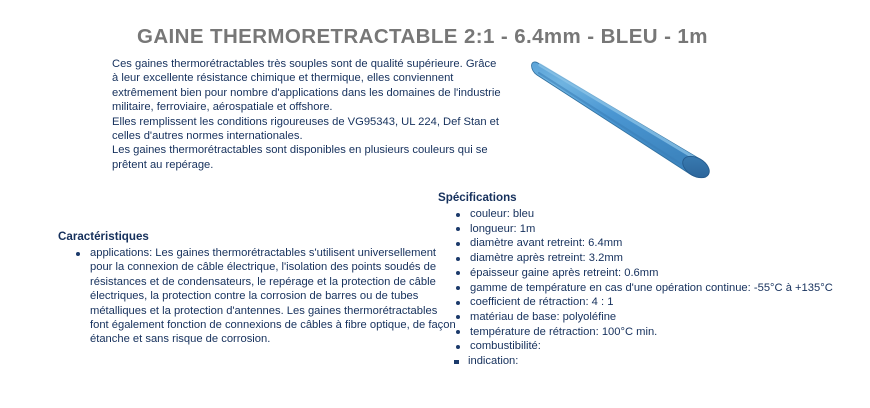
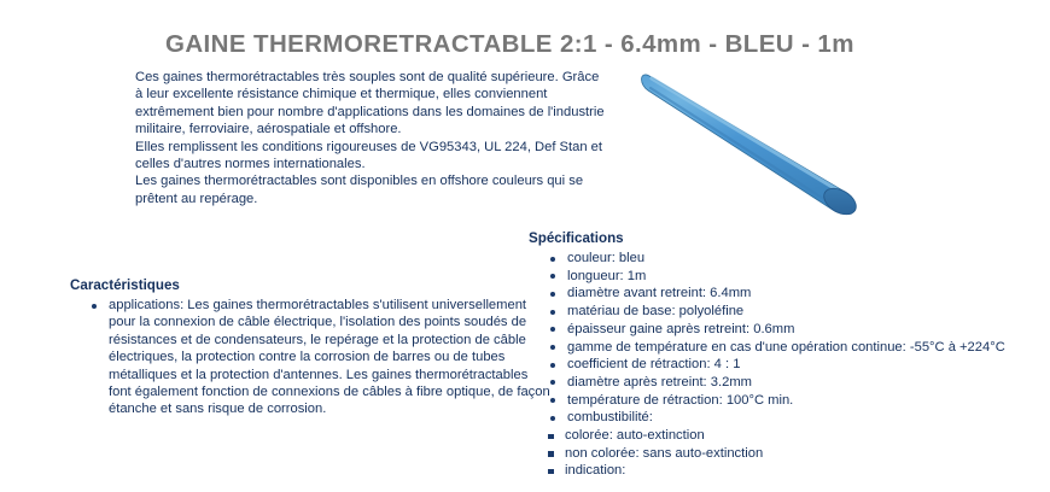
  GAINE THERMORETRACTABLE 2:1 - 6.4mm - BLEU - 1m
  Ces gaines thermorétractables très souples sont de qualité supérieure. Grâce à leur excellente résistance chimique et thermique, elles conviennent extrêmement bien pour nombre d'applications dans les domaines de l'industrie militaire, ferroviaire, aérospatiale et offshore.
  Elles remplissent les conditions rigoureuses de VG95343, UL 224, Def Stan et celles d'autres normes internationales.
- Les gaines thermorétractables sont disponibles en plusieurs couleurs qui se prêtent au repérage.
+ Les gaines thermorétractables sont disponibles en offshore couleurs qui se prêtent au repérage.
  Caractéristiques
  applications: Les gaines thermorétractables s'utilisent universellement pour la connexion de câble électrique, l'isolation des points soudés de résistances et de condensateurs, le repérage et la protection de câble électriques, la protection contre la corrosion de barres ou de tubes métalliques et la protection d'antennes. Les gaines thermorétractables font également fonction de connexions de câbles à fibre optique, de façon étanche et sans risque de corrosion.
  Spécifications
  couleur: bleu
  longueur: 1m
  diamètre avant retreint: 6.4mm
- diamètre après retreint: 3.2mm
+ matériau de base: polyoléfine
  épaisseur gaine après retreint: 0.6mm
- gamme de température en cas d'une opération continue: -55°C à +135°C
+ gamme de température en cas d'une opération continue: -55°C à +224°C
  coefficient de rétraction: 4 : 1
- matériau de base: polyoléfine
+ diamètre après retreint: 3.2mm
  température de rétraction: 100°C min.
  combustibilité:
+ colorée: auto-extinction
+ non colorée: sans auto-extinction
  indication:
